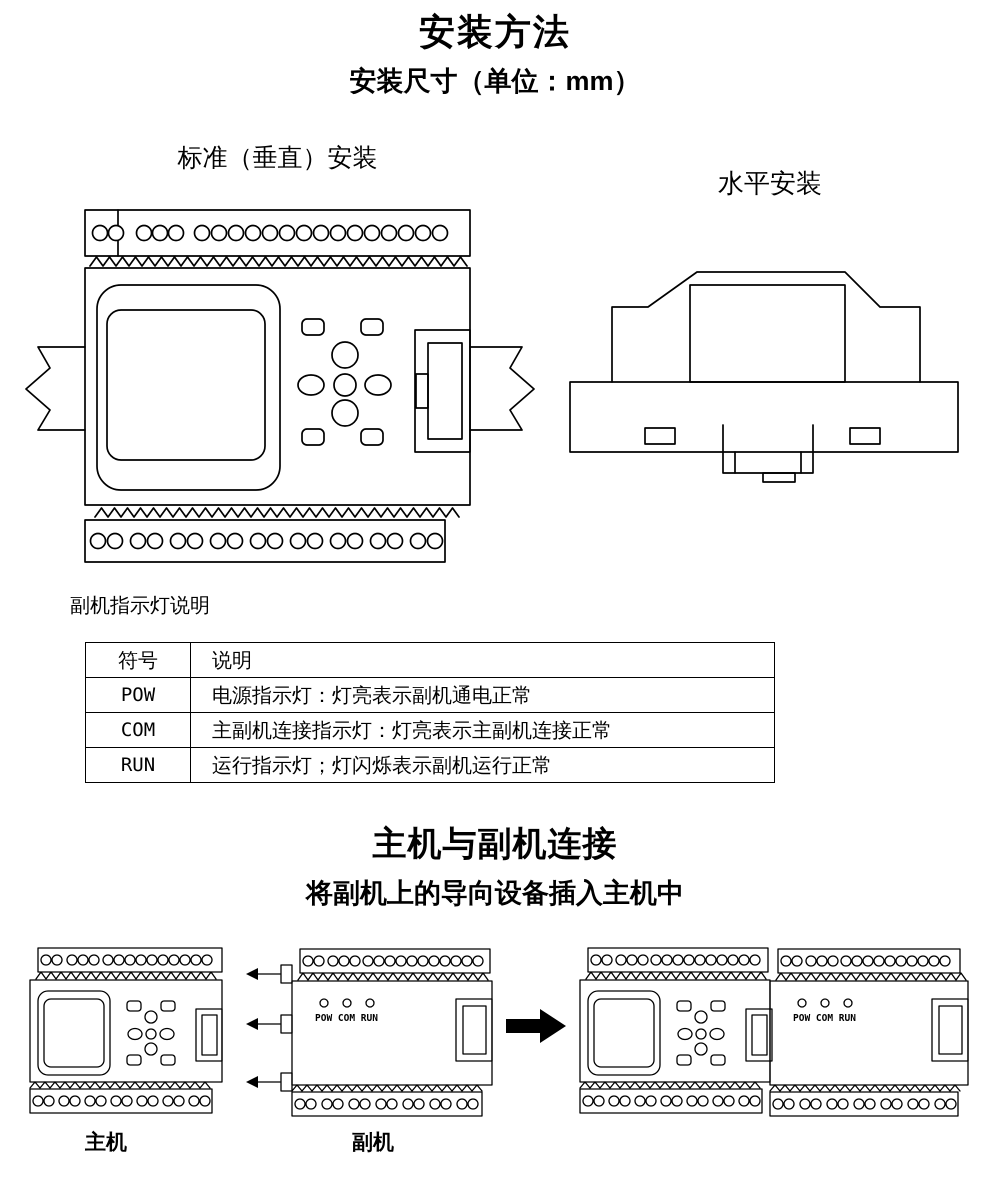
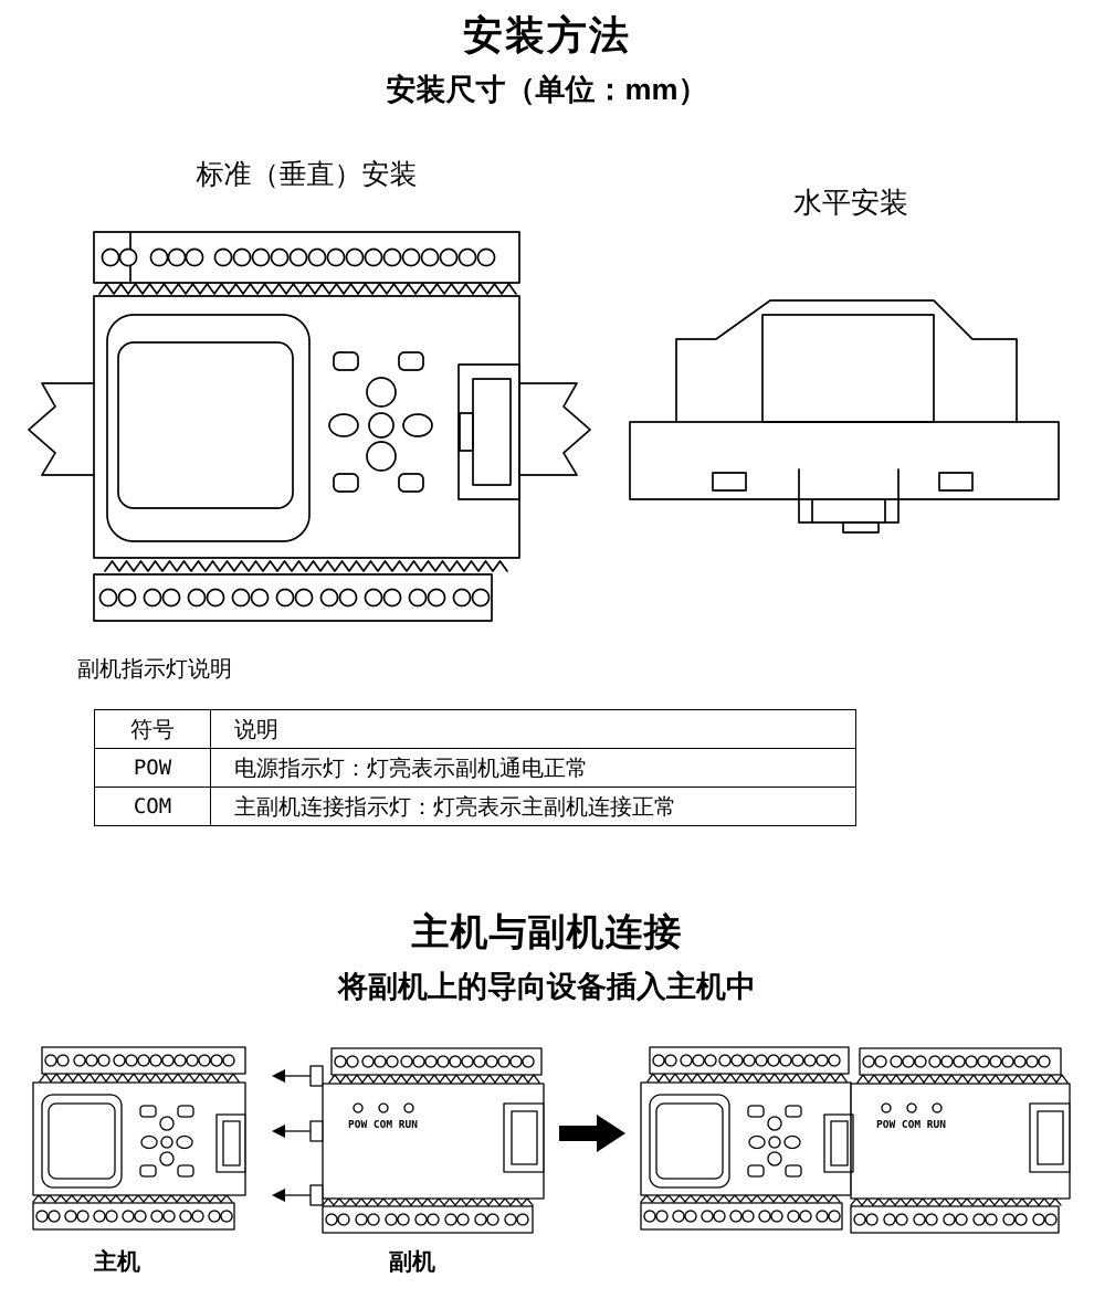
  安装方法
  安装尺寸（单位：mm）
  标准（垂直）安装
  水平安装
  副机指示灯说明
  符号	说明
  POW	电源指示灯：灯亮表示副机通电正常
  COM	主副机连接指示灯：灯亮表示主副机连接正常
- RUN	运行指示灯；灯闪烁表示副机运行正常
  主机与副机连接
  将副机上的导向设备插入主机中
  POW COM RUN
  POW COM RUN
  主机
  副机
